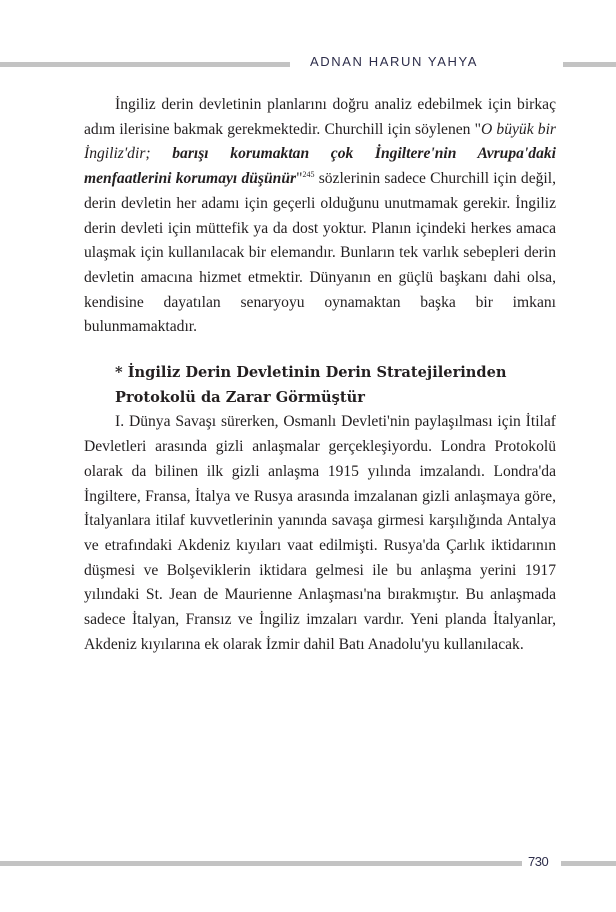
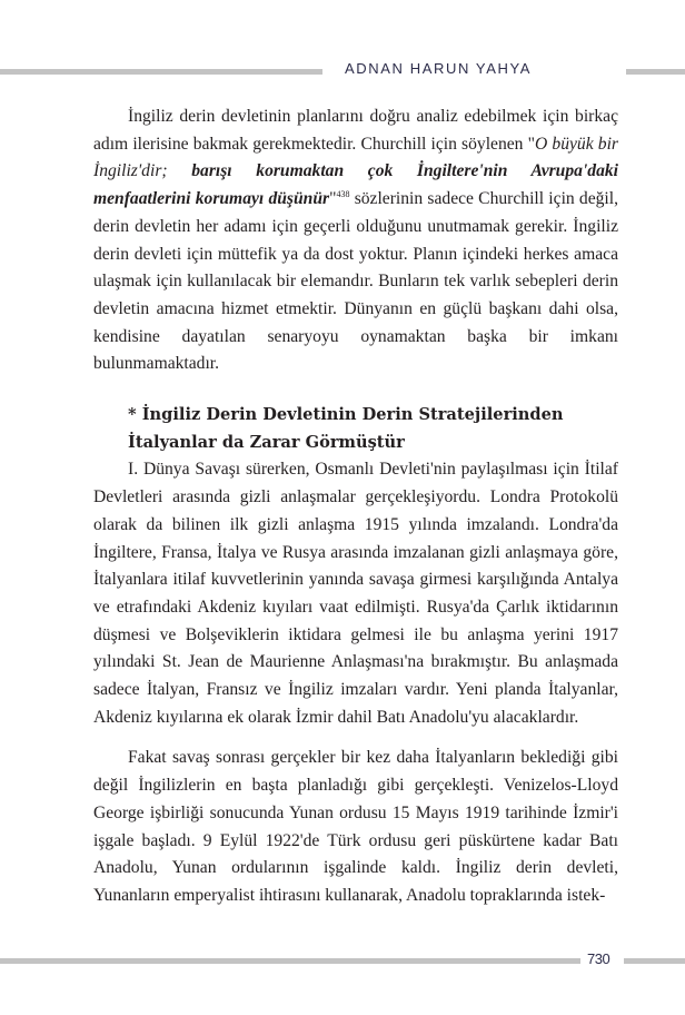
  ADNAN HARUN YAHYA
- İngiliz derin devletinin planlarını doğru analiz edebilmek için birkaç adım ilerisine bakmak gerekmektedir. Churchill için söylenen "O büyük bir İngiliz'dir; barışı korumaktan çok İngiltere'nin Avrupa'daki menfaatlerini korumayı düşünür"245 sözlerinin sadece Churchill için değil, derin devletin her adamı için geçerli olduğunu unutmamak gerekir. İngiliz derin devleti için müttefik ya da dost yoktur. Planın içindeki herkes amaca ulaşmak için kullanılacak bir elemandır. Bunların tek varlık sebepleri derin devletin amacına hizmet etmektir. Dünyanın en güçlü başkanı dahi olsa, kendisine dayatılan senaryoyu oynamaktan başka bir imkanı bulunmamaktadır.
+ İngiliz derin devletinin planlarını doğru analiz edebilmek için birkaç adım ilerisine bakmak gerekmektedir. Churchill için söylenen "O büyük bir İngiliz'dir; barışı korumaktan çok İngiltere'nin Avrupa'daki menfaatlerini korumayı düşünür"438 sözlerinin sadece Churchill için değil, derin devletin her adamı için geçerli olduğunu unutmamak gerekir. İngiliz derin devleti için müttefik ya da dost yoktur. Planın içindeki herkes amaca ulaşmak için kullanılacak bir elemandır. Bunların tek varlık sebepleri derin devletin amacına hizmet etmektir. Dünyanın en güçlü başkanı dahi olsa, kendisine dayatılan senaryoyu oynamaktan başka bir imkanı bulunmamaktadır.
- * İngiliz Derin Devletinin Derin Stratejilerinden Protokolü da Zarar Görmüştür
+ * İngiliz Derin Devletinin Derin Stratejilerinden İtalyanlar da Zarar Görmüştür
- I. Dünya Savaşı sürerken, Osmanlı Devleti'nin paylaşılması için İtilaf Devletleri arasında gizli anlaşmalar gerçekleşiyordu. Londra Protokolü olarak da bilinen ilk gizli anlaşma 1915 yılında imzalandı. Londra'da İngiltere, Fransa, İtalya ve Rusya arasında imzalanan gizli anlaşmaya göre, İtalyanlara itilaf kuvvetlerinin yanında savaşa girmesi karşılığında Antalya ve etrafındaki Akdeniz kıyıları vaat edilmişti. Rusya'da Çarlık iktidarının düşmesi ve Bolşeviklerin iktidara gelmesi ile bu anlaşma yerini 1917 yılındaki St. Jean de Maurienne Anlaşması'na bırakmıştır. Bu anlaşmada sadece İtalyan, Fransız ve İngiliz imzaları vardır. Yeni planda İtalyanlar, Akdeniz kıyılarına ek olarak İzmir dahil Batı Anadolu'yu kullanılacak.
+ I. Dünya Savaşı sürerken, Osmanlı Devleti'nin paylaşılması için İtilaf Devletleri arasında gizli anlaşmalar gerçekleşiyordu. Londra Protokolü olarak da bilinen ilk gizli anlaşma 1915 yılında imzalandı. Londra'da İngiltere, Fransa, İtalya ve Rusya arasında imzalanan gizli anlaşmaya göre, İtalyanlara itilaf kuvvetlerinin yanında savaşa girmesi karşılığında Antalya ve etrafındaki Akdeniz kıyıları vaat edilmişti. Rusya'da Çarlık iktidarının düşmesi ve Bolşeviklerin iktidara gelmesi ile bu anlaşma yerini 1917 yılındaki St. Jean de Maurienne Anlaşması'na bırakmıştır. Bu anlaşmada sadece İtalyan, Fransız ve İngiliz imzaları vardır. Yeni planda İtalyanlar, Akdeniz kıyılarına ek olarak İzmir dahil Batı Anadolu'yu alacaklardır.
+ Fakat savaş sonrası gerçekler bir kez daha İtalyanların beklediği gibi değil İngilizlerin en başta planladığı gibi gerçekleşti. Venizelos-Lloyd George işbirliği sonucunda Yunan ordusu 15 Mayıs 1919 tarihinde İzmir'i işgale başladı. 9 Eylül 1922'de Türk ordusu geri püskürtene kadar Batı Anadolu, Yunan ordularının işgalinde kaldı. İngiliz derin devleti, Yunanların emperyalist ihtirasını kullanarak, Anadolu topraklarında istek-
  730
